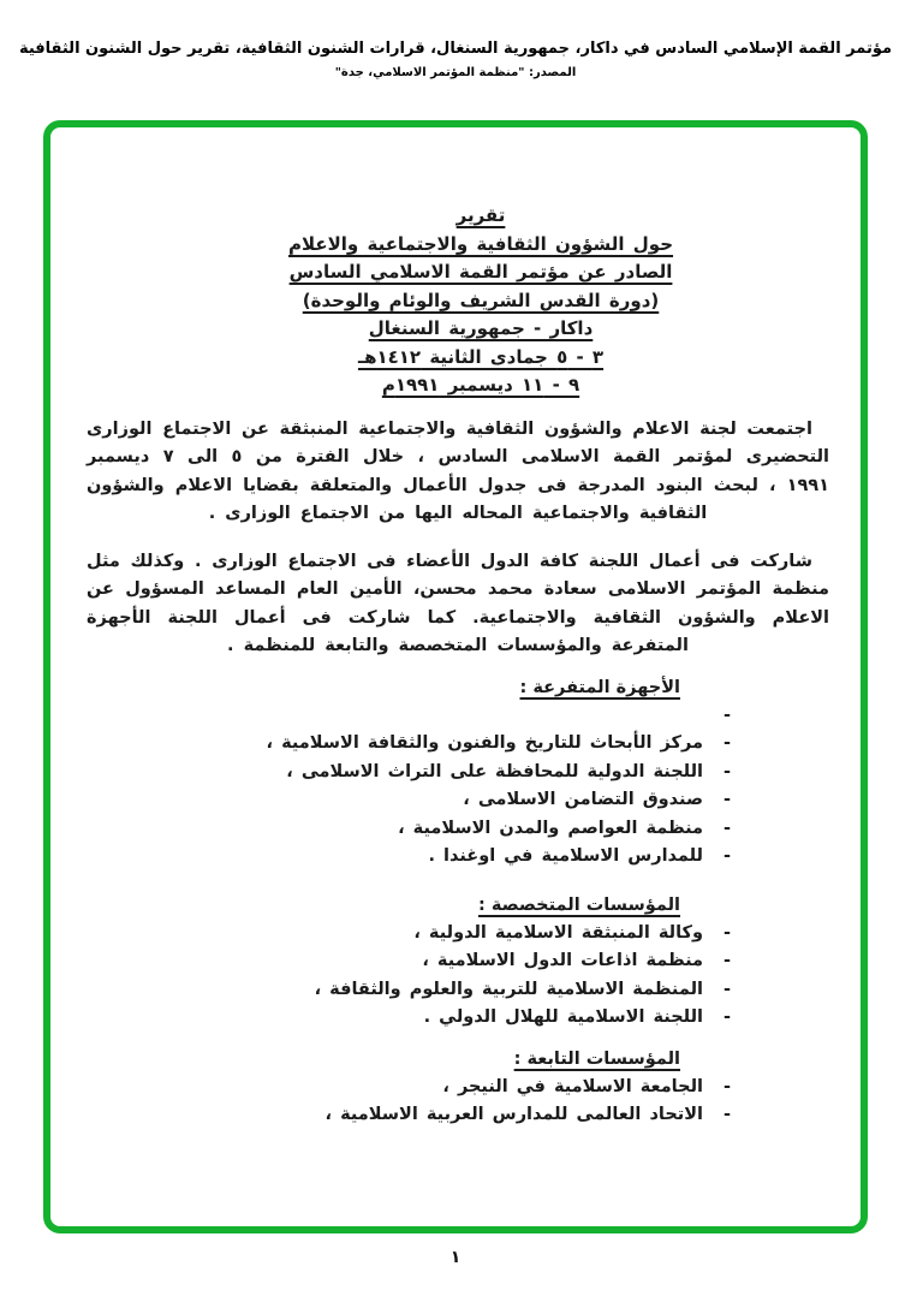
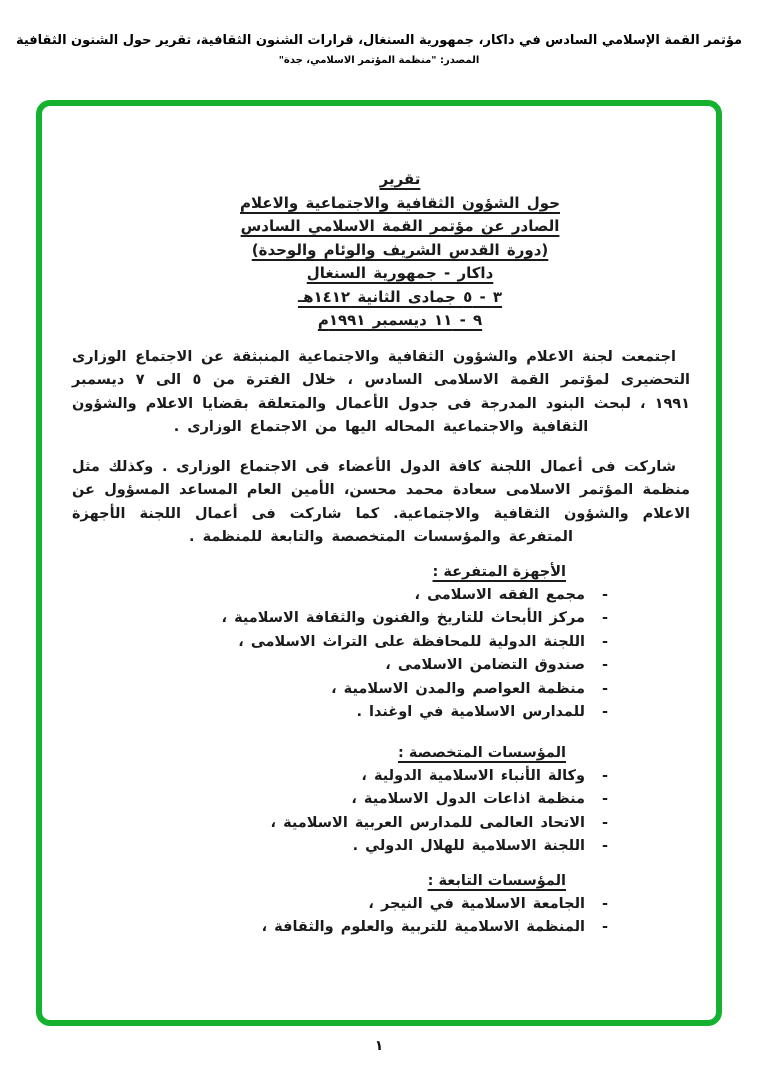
  مؤتمر القمة الإسلامي السادس في داكار، جمهورية السنغال، قرارات الشنون الثقافية، تقرير حول الشنون الثقافية
  المصدر: "منظمة المؤتمر الاسلامي، جدة"
  تقرير
  حول الشؤون الثقافية والاجتماعية والاعلام
  الصادر عن مؤتمر القمة الاسلامي السادس
  (دورة القدس الشريف والوئام والوحدة)
  داكار - جمهورية السنغال
  ٣ - ٥ جمادى الثانية ١٤١٢هـ
  ٩ - ١١ ديسمبر ١٩٩١م
  اجتمعت لجنة الاعلام والشؤون الثقافية والاجتماعية المنبثقة عن الاجتماع الوزارى التحضيرى لمؤتمر القمة الاسلامى السادس ، خلال الفترة من ٥ الى ٧ ديسمبر ١٩٩١ ، لبحث البنود المدرجة فى جدول الأعمال والمتعلقة بقضايا الاعلام والشؤون الثقافية والاجتماعية المحاله اليها من الاجتماع الوزارى .
  شاركت فى أعمال اللجنة كافة الدول الأعضاء فى الاجتماع الوزارى . وكذلك مثل منظمة المؤتمر الاسلامى سعادة محمد محسن، الأمين العام المساعد المسؤول عن الاعلام والشؤون الثقافية والاجتماعية. كما شاركت فى أعمال اللجنة الأجهزة المتفرعة والمؤسسات المتخصصة والتابعة للمنظمة .
  الأجهزة المتفرعة :
  -
+ مجمع الفقه الاسلامى ،
  -
  مركز الأبحاث للتاريخ والفنون والثقافة الاسلامية ،
  -
  اللجنة الدولية للمحافظة على التراث الاسلامى ،
  -
  صندوق التضامن الاسلامى ،
  -
  منظمة العواصم والمدن الاسلامية ،
  -
  للمدارس الاسلامية في اوغندا .
  المؤسسات المتخصصة :
  -
- وكالة المنبثقة الاسلامية الدولية ،
+ وكالة الأنباء الاسلامية الدولية ،
  -
  منظمة اذاعات الدول الاسلامية ،
  -
- المنظمة الاسلامية للتربية والعلوم والثقافة ،
+ الاتحاد العالمى للمدارس العربية الاسلامية ،
  -
  اللجنة الاسلامية للهلال الدولي .
  المؤسسات التابعة :
  -
  الجامعة الاسلامية في النيجر ،
  -
- الاتحاد العالمى للمدارس العربية الاسلامية ،
+ المنظمة الاسلامية للتربية والعلوم والثقافة ،
  ١
